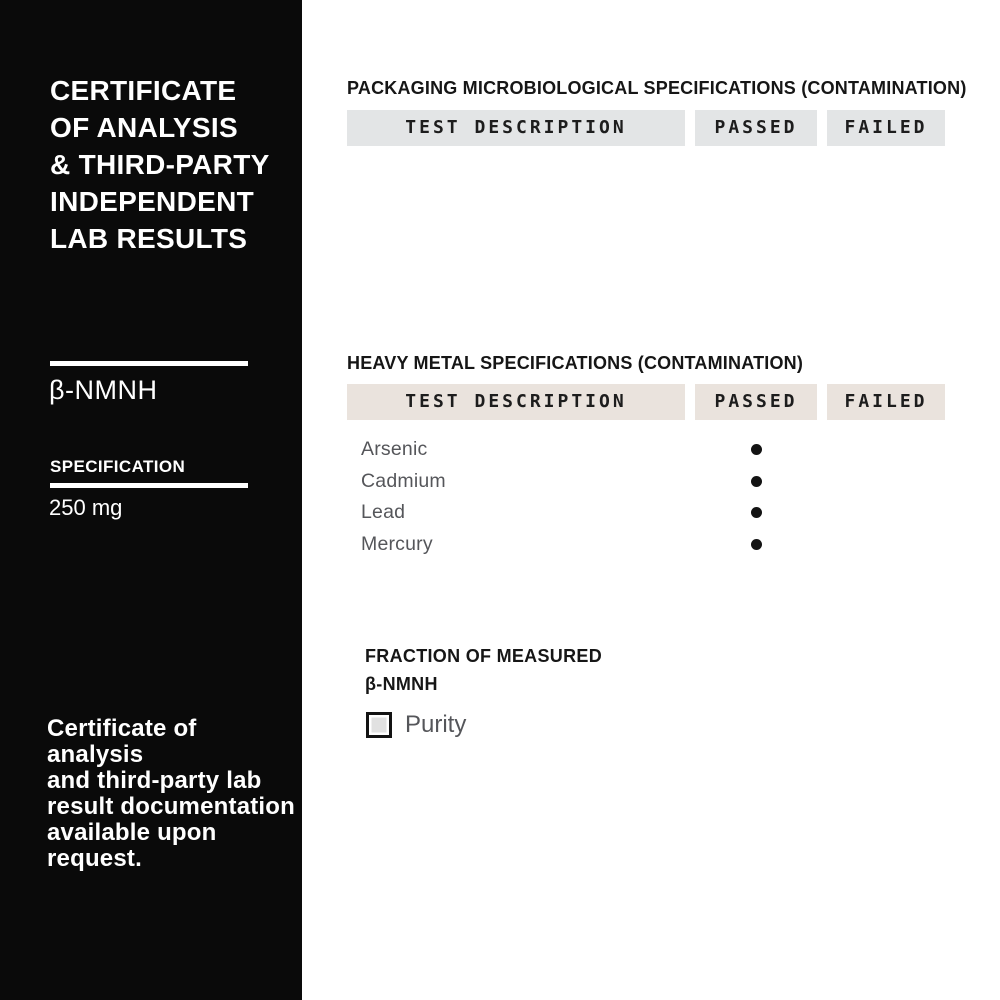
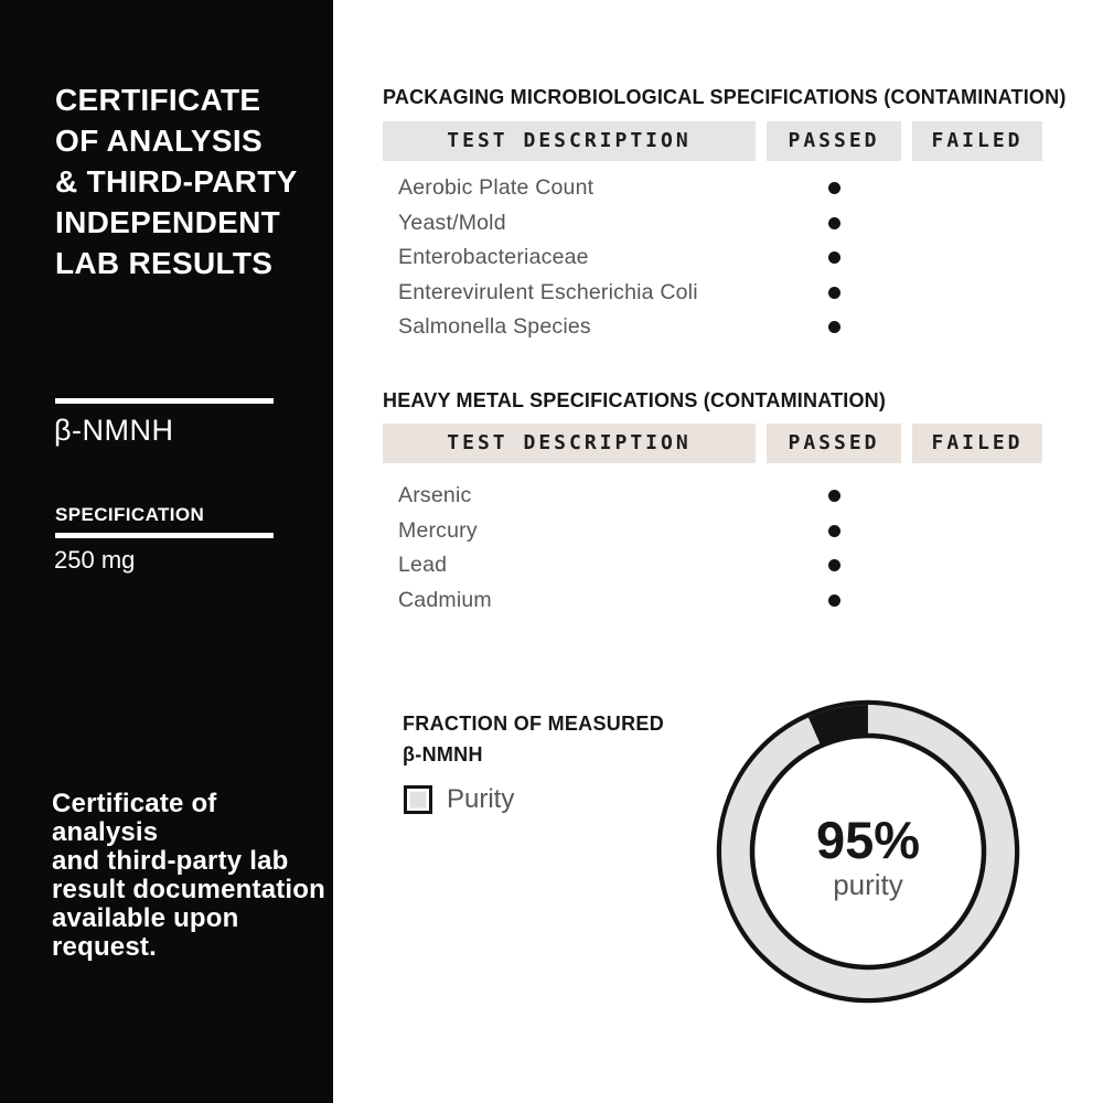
  CERTIFICATE
  OF ANALYSIS
  & THIRD-PARTY
  INDEPENDENT
  LAB RESULTS
  β-NMNH
  SPECIFICATION
  250 mg
  Certificate of analysis
  and third-party lab
  result documentation
  available upon
  request.
  PACKAGING MICROBIOLOGICAL SPECIFICATIONS (CONTAMINATION)
  TEST DESCRIPTION
  PASSED
  FAILED
+ Aerobic Plate Count
+ Yeast/Mold
+ Enterobacteriaceae
+ Enterevirulent Escherichia Coli
+ Salmonella Species
  HEAVY METAL SPECIFICATIONS (CONTAMINATION)
  TEST DESCRIPTION
  PASSED
  FAILED
  Arsenic
- Cadmium
+ Mercury
  Lead
- Mercury
+ Cadmium
  FRACTION OF MEASURED
  β-NMNH
  Purity
+ 95%
+ purity
